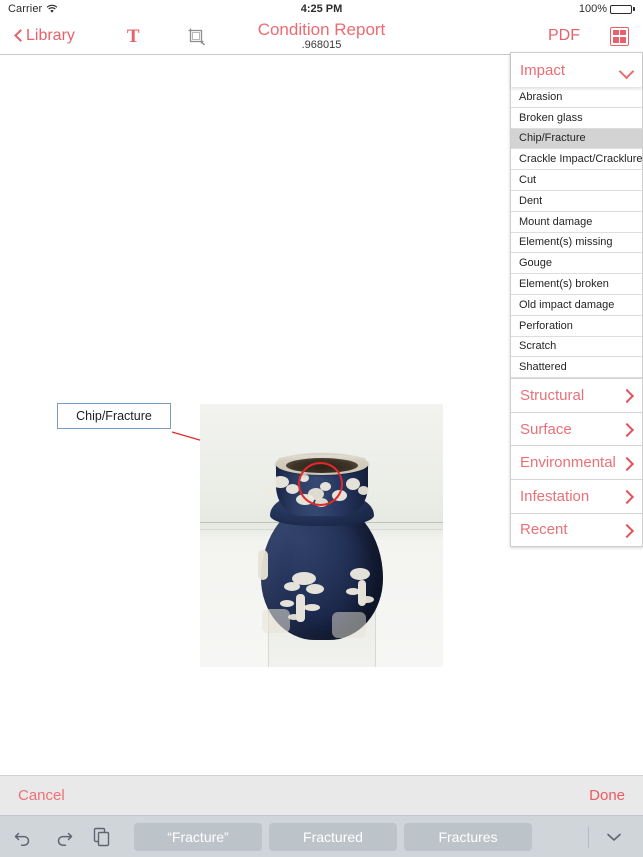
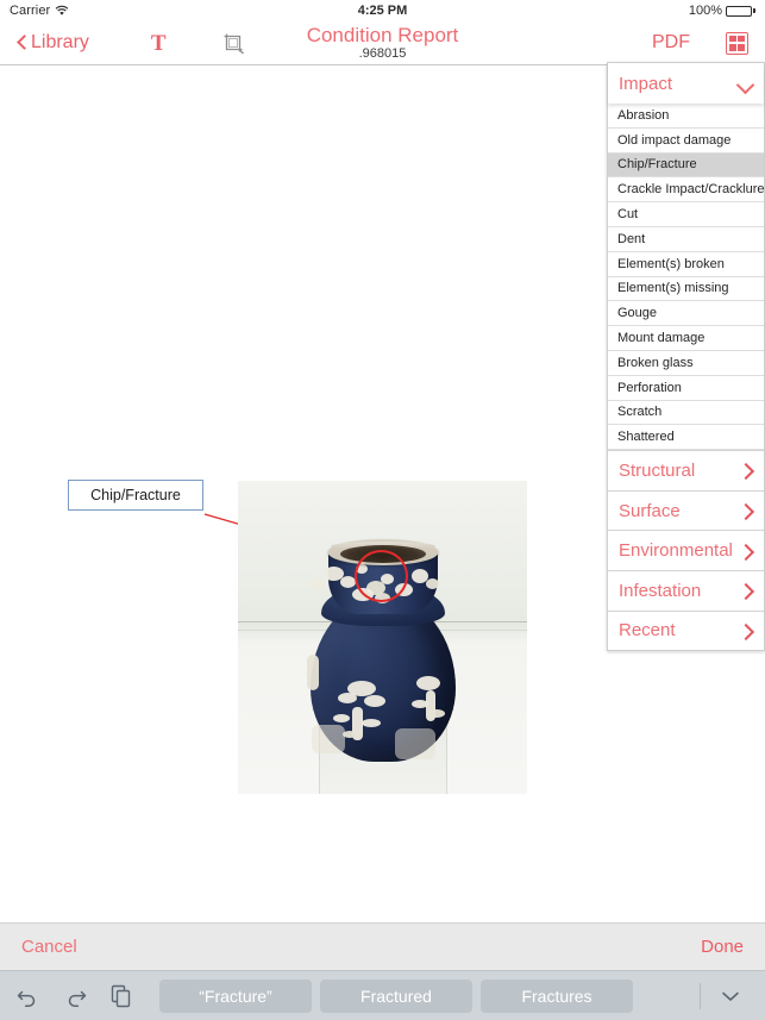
  Carrier
  4:25 PM
  100%
  Library
  T
  Condition Report
  .968015
  PDF
  Chip/Fracture
  Impact
  Abrasion
- Broken glass
+ Old impact damage
  Chip/Fracture
  Crackle Impact/Cracklure
  Cut
  Dent
- Mount damage
+ Element(s) broken
  Element(s) missing
  Gouge
- Element(s) broken
+ Mount damage
- Old impact damage
+ Broken glass
  Perforation
  Scratch
  Shattered
  Structural
  Surface
  Environmental
  Infestation
  Recent
  Cancel
  Done
  “Fracture”
  Fractured
  Fractures
